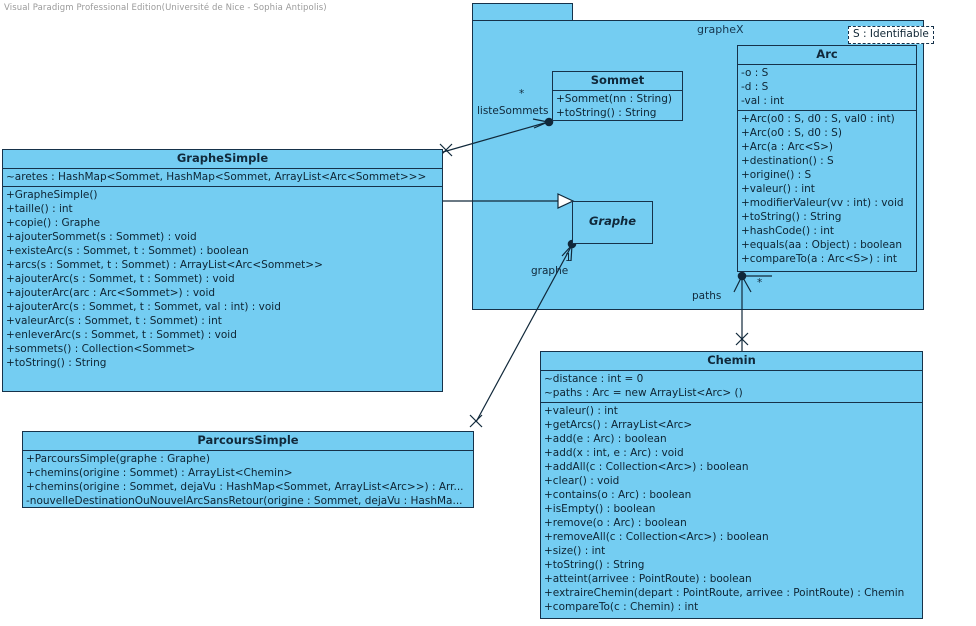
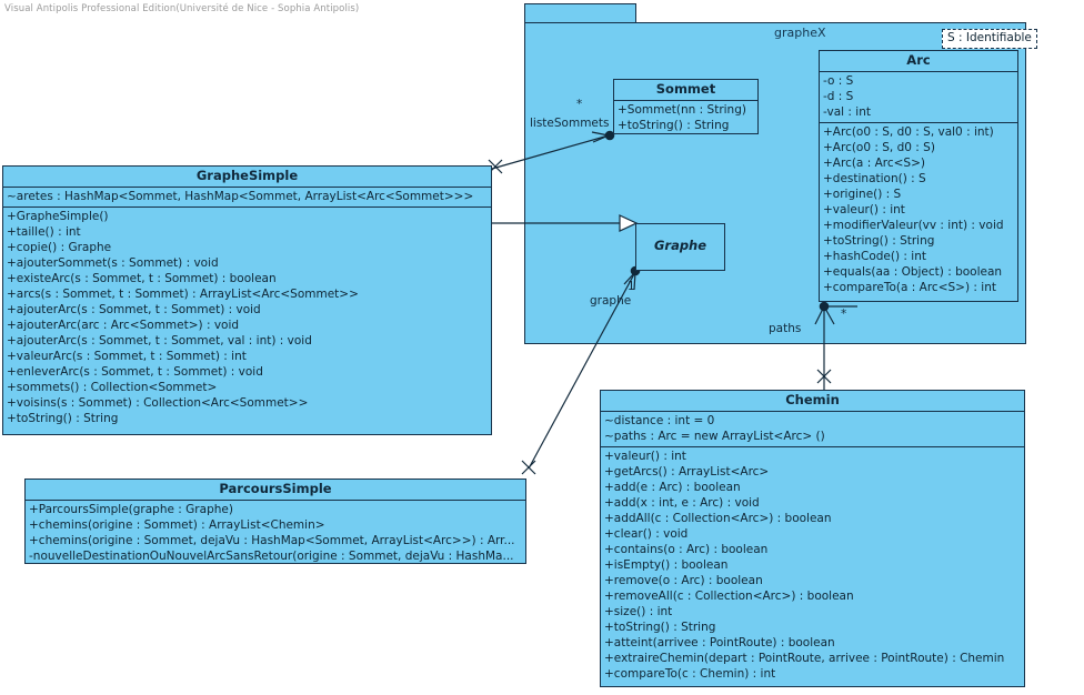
- Visual Paradigm Professional Edition(Université de Nice - Sophia Antipolis)
+ Visual Antipolis Professional Edition(Université de Nice - Sophia Antipolis)
  grapheX
  listeSommets
  *
  graphe
  1
  paths
  *
  Sommet
  +Sommet(nn : String)
  +toString() : String
  Arc
  -o : S
  -d : S
  -val : int
  +Arc(o0 : S, d0 : S, val0 : int)
  +Arc(o0 : S, d0 : S)
  +Arc(a : Arc<S>)
  +destination() : S
  +origine() : S
  +valeur() : int
  +modifierValeur(vv : int) : void
  +toString() : String
  +hashCode() : int
  +equals(aa : Object) : boolean
  +compareTo(a : Arc<S>) : int
  S : Identifiable
  Graphe
  GrapheSimple
  ~aretes : HashMap<Sommet, HashMap<Sommet, ArrayList<Arc<Sommet>>>
  +GrapheSimple()
  +taille() : int
  +copie() : Graphe
  +ajouterSommet(s : Sommet) : void
  +existeArc(s : Sommet, t : Sommet) : boolean
  +arcs(s : Sommet, t : Sommet) : ArrayList<Arc<Sommet>>
  +ajouterArc(s : Sommet, t : Sommet) : void
  +ajouterArc(arc : Arc<Sommet>) : void
  +ajouterArc(s : Sommet, t : Sommet, val : int) : void
  +valeurArc(s : Sommet, t : Sommet) : int
  +enleverArc(s : Sommet, t : Sommet) : void
  +sommets() : Collection<Sommet>
+ +voisins(s : Sommet) : Collection<Arc<Sommet>>
  +toString() : String
  ParcoursSimple
  +ParcoursSimple(graphe : Graphe)
  +chemins(origine : Sommet) : ArrayList<Chemin>
  +chemins(origine : Sommet, dejaVu : HashMap<Sommet, ArrayList<Arc>>) : Arr...
  -nouvelleDestinationOuNouvelArcSansRetour(origine : Sommet, dejaVu : HashMa...
  Chemin
  ~distance : int = 0
  ~paths : Arc = new ArrayList<Arc> ()
  +valeur() : int
  +getArcs() : ArrayList<Arc>
  +add(e : Arc) : boolean
  +add(x : int, e : Arc) : void
  +addAll(c : Collection<Arc>) : boolean
  +clear() : void
  +contains(o : Arc) : boolean
  +isEmpty() : boolean
  +remove(o : Arc) : boolean
  +removeAll(c : Collection<Arc>) : boolean
  +size() : int
  +toString() : String
  +atteint(arrivee : PointRoute) : boolean
  +extraireChemin(depart : PointRoute, arrivee : PointRoute) : Chemin
  +compareTo(c : Chemin) : int
